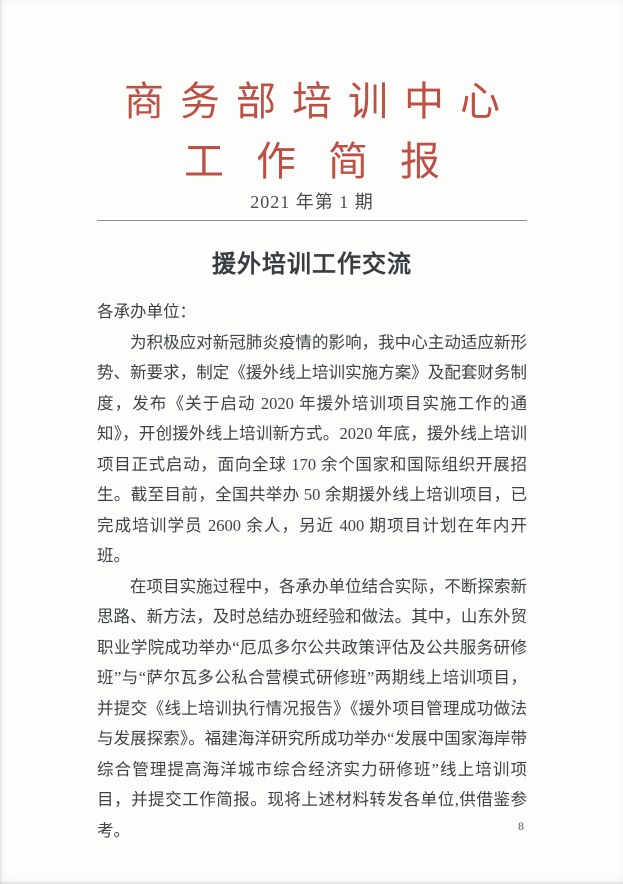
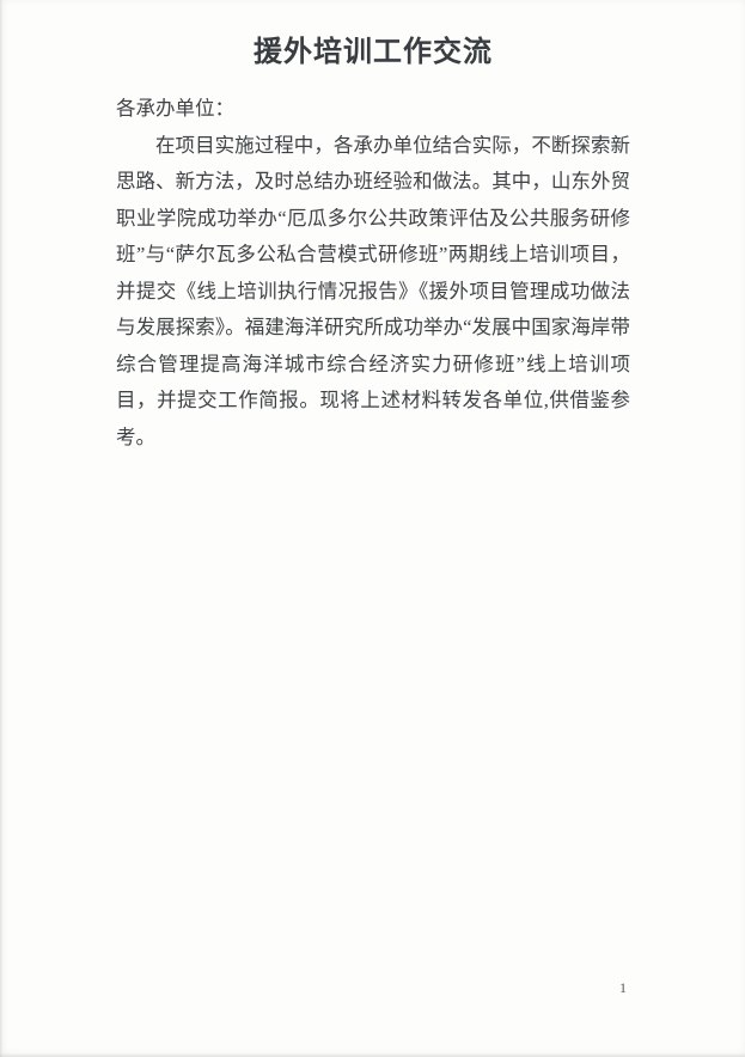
- 商务部培训中心
- 工作简报
- 2021 年第 1 期
  援外培训工作交流
  各承办单位：
- 为积极应对新冠肺炎疫情的影响，我中心主动适应新形势、新要求，制定《援外线上培训实施方案》及配套财务制度，发布《关于启动 2020 年援外培训项目实施工作的通知》，开创援外线上培训新方式。2020 年底，援外线上培训项目正式启动，面向全球 170 余个国家和国际组织开展招生。截至目前，全国共举办 50 余期援外线上培训项目，已完成培训学员 2600 余人，另近 400 期项目计划在年内开班。
  在项目实施过程中，各承办单位结合实际，不断探索新思路、新方法，及时总结办班经验和做法。其中，山东外贸职业学院成功举办“厄瓜多尔公共政策评估及公共服务研修班”与“萨尔瓦多公私合营模式研修班”两期线上培训项目，并提交《线上培训执行情况报告》《援外项目管理成功做法与发展探索》。福建海洋研究所成功举办“发展中国家海岸带综合管理提高海洋城市综合经济实力研修班”线上培训项目，并提交工作简报。现将上述材料转发各单位,供借鉴参考。
- 8
+ 1
